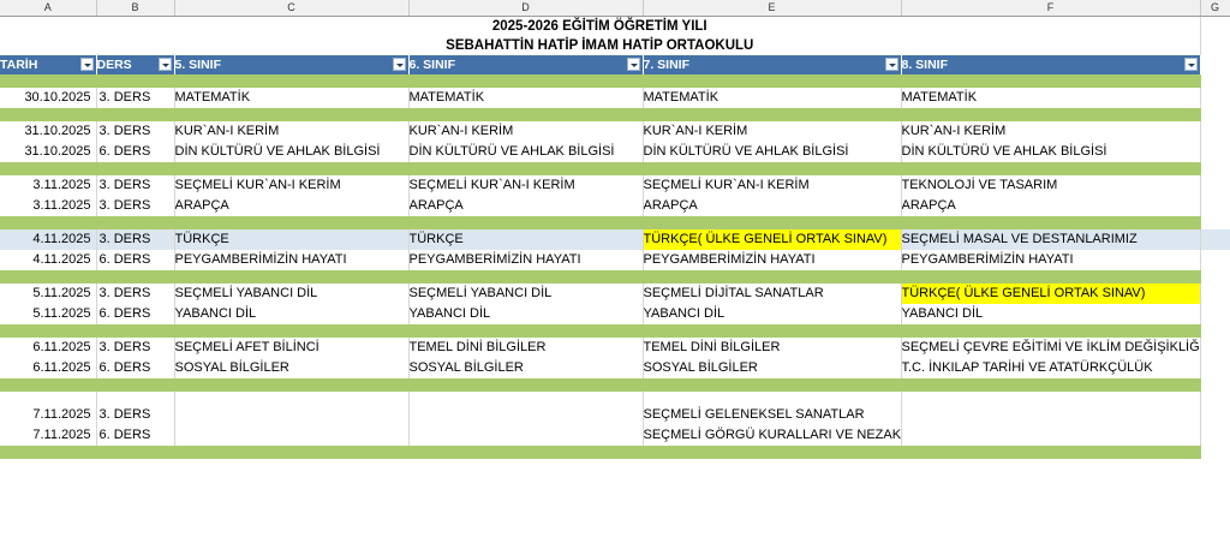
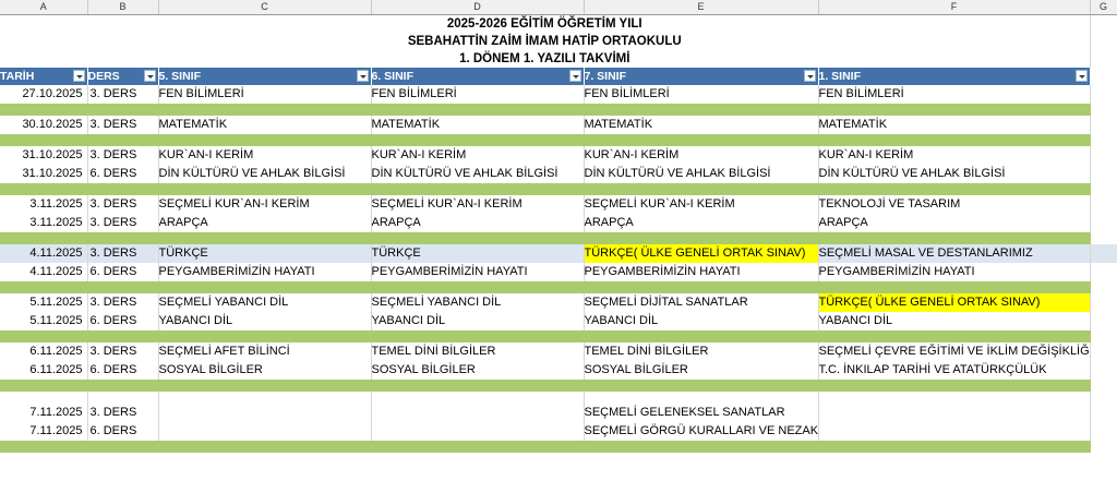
  A	B	C	D	E	F	G
  2025-2026 EĞİTİM ÖĞRETİM YILI
- SEBAHATTİN HATİP İMAM HATİP ORTAOKULU
+ SEBAHATTİN ZAİM İMAM HATİP ORTAOKULU
+ 1. DÖNEM 1. YAZILI TAKVİMİ
- TARİH	DERS	5. SINIF	6. SINIF	7. SINIF	8. SINIF
+ TARİH	DERS	5. SINIF	6. SINIF	7. SINIF	1. SINIF
+ 27.10.2025	3. DERS	FEN BİLİMLERİ	FEN BİLİMLERİ	FEN BİLİMLERİ	FEN BİLİMLERİ
  30.10.2025	3. DERS	MATEMATİK	MATEMATİK	MATEMATİK	MATEMATİK
  31.10.2025	3. DERS	KUR`AN-I KERİM	KUR`AN-I KERİM	KUR`AN-I KERİM	KUR`AN-I KERİM
  31.10.2025	6. DERS	DİN KÜLTÜRÜ VE AHLAK BİLGİSİ	DİN KÜLTÜRÜ VE AHLAK BİLGİSİ	DİN KÜLTÜRÜ VE AHLAK BİLGİSİ	DİN KÜLTÜRÜ VE AHLAK BİLGİSİ
  3.11.2025	3. DERS	SEÇMELİ KUR`AN-I KERİM	SEÇMELİ KUR`AN-I KERİM	SEÇMELİ KUR`AN-I KERİM	TEKNOLOJİ VE TASARIM
  3.11.2025	3. DERS	ARAPÇA	ARAPÇA	ARAPÇA	ARAPÇA
  4.11.2025	3. DERS	TÜRKÇE	TÜRKÇE	TÜRKÇE( ÜLKE GENELİ ORTAK SINAV)	SEÇMELİ MASAL VE DESTANLARIMIZ
  4.11.2025	6. DERS	PEYGAMBERİMİZİN HAYATI	PEYGAMBERİMİZİN HAYATI	PEYGAMBERİMİZİN HAYATI	PEYGAMBERİMİZİN HAYATI
  5.11.2025	3. DERS	SEÇMELİ YABANCI DİL	SEÇMELİ YABANCI DİL	SEÇMELİ DİJİTAL SANATLAR	TÜRKÇE( ÜLKE GENELİ ORTAK SINAV)
  5.11.2025	6. DERS	YABANCI DİL	YABANCI DİL	YABANCI DİL	YABANCI DİL
  6.11.2025	3. DERS	SEÇMELİ AFET BİLİNCİ	TEMEL DİNİ BİLGİLER	TEMEL DİNİ BİLGİLER	SEÇMELİ ÇEVRE EĞİTİMİ VE İKLİM DEĞİŞİKLİĞ
  6.11.2025	6. DERS	SOSYAL BİLGİLER	SOSYAL BİLGİLER	SOSYAL BİLGİLER	T.C. İNKILAP TARİHİ VE ATATÜRKÇÜLÜK
  7.11.2025	3. DERS			SEÇMELİ GELENEKSEL SANATLAR
  7.11.2025	6. DERS			SEÇMELİ GÖRGÜ KURALLARI VE NEZAK
